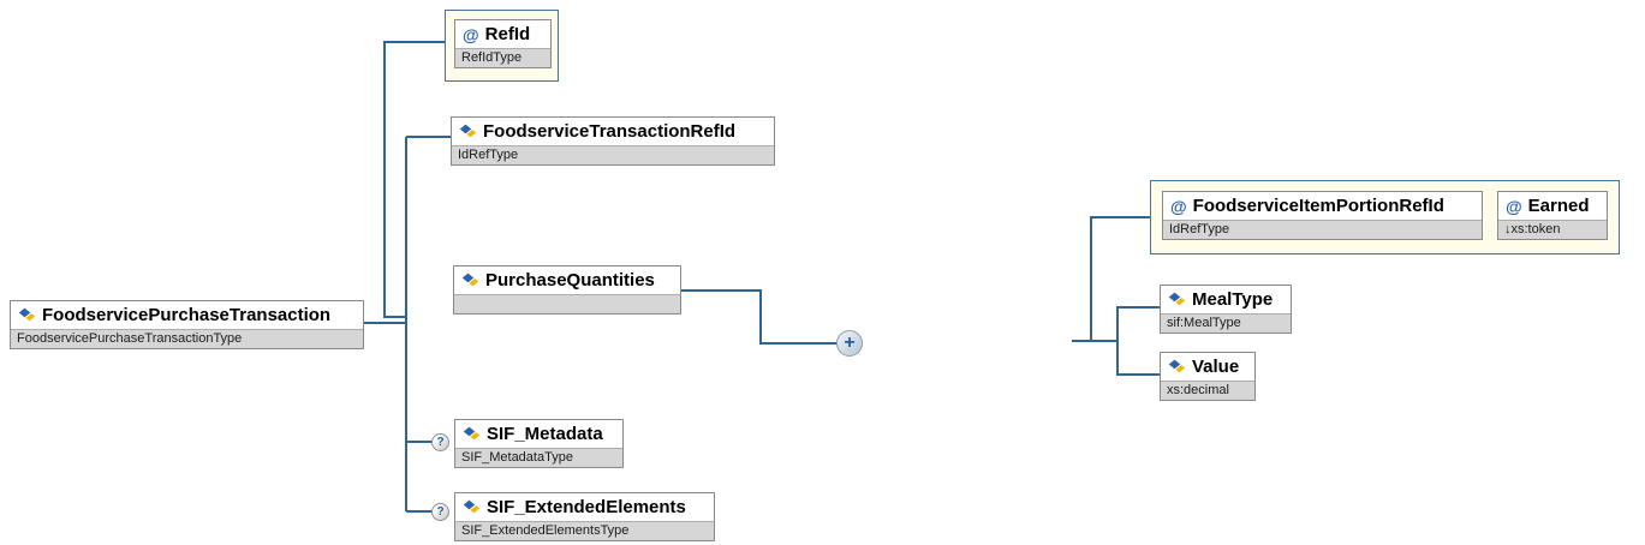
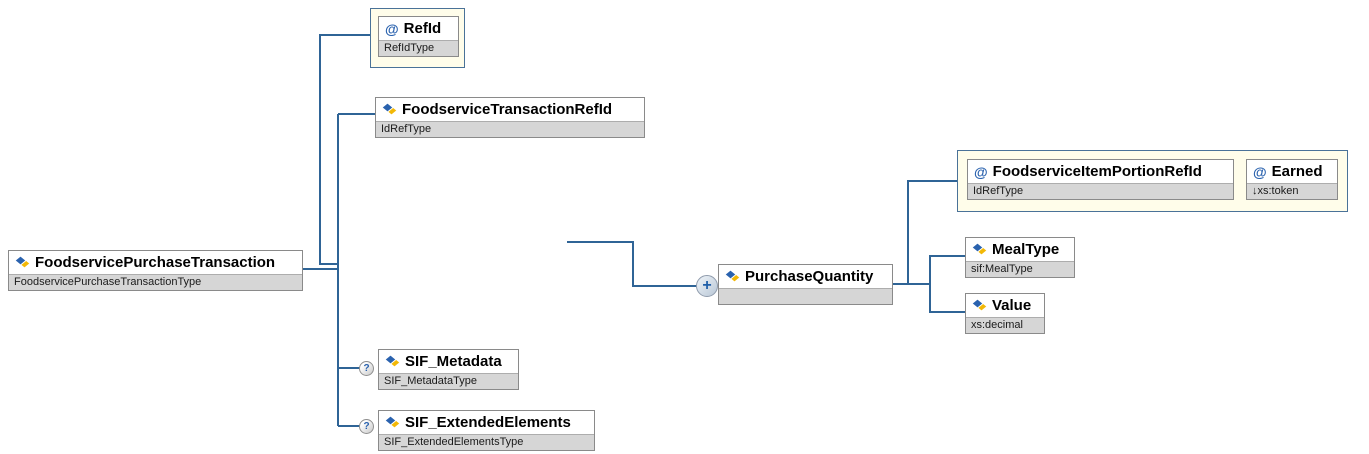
  FoodservicePurchaseTransaction
  FoodservicePurchaseTransactionType
  @
  RefId
  RefIdType
  FoodserviceTransactionRefId
  IdRefType
- PurchaseQuantities
  +
+ PurchaseQuantity
  @
  FoodserviceItemPortionRefId
  IdRefType
  @
  Earned
  ↓xs:token
  MealType
  sif:MealType
  Value
  xs:decimal
  ?
  SIF_Metadata
  SIF_MetadataType
  ?
  SIF_ExtendedElements
  SIF_ExtendedElementsType
